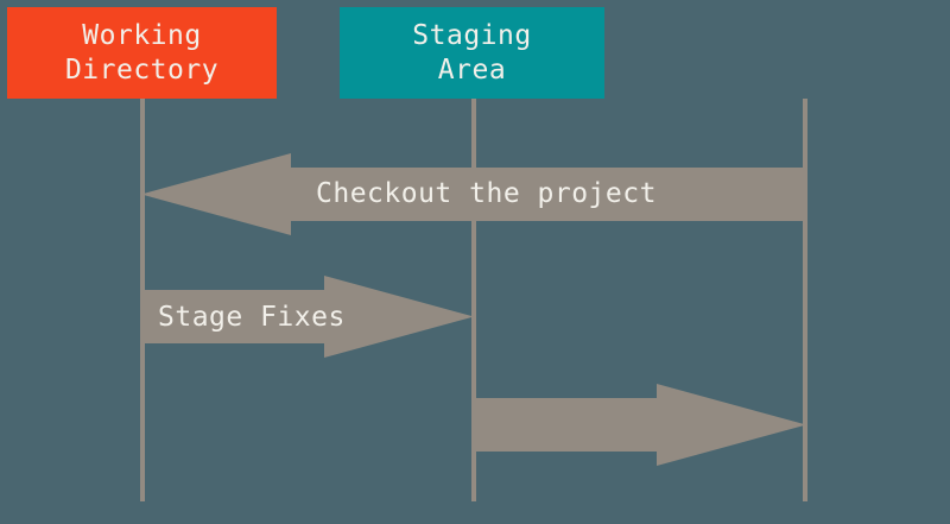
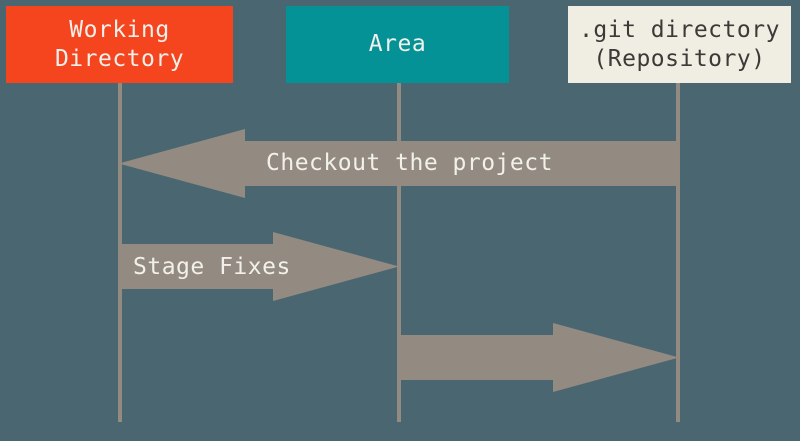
  Checkout the project
  Stage Fixes
  Working
  Directory
- Staging
  Area
+ .git directory
+ (Repository)
